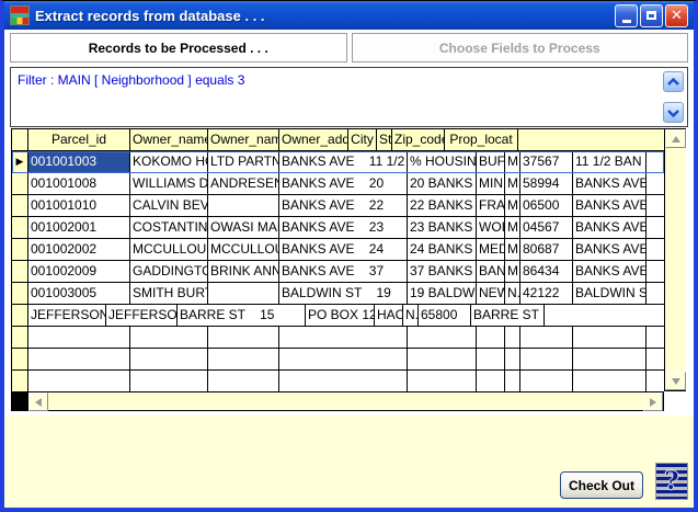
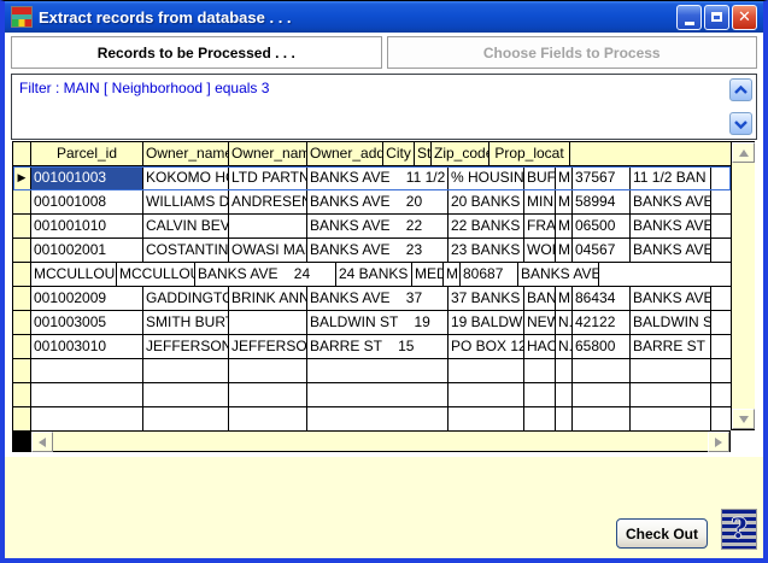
  Extract records from database . . .
  ✕
  Records to be Processed . . .
  Choose Fields to Process
  Filter : MAIN [ Neighborhood ] equals 3
  Parcel_id
  Owner_nam
  Owner_nam
  Owner_add
  City
  St
  Zip_cod
  Prop_locat
  ▶
  001001003
  KOKOMO H
  LTD PARTN
  BANKS AVE 11 1/2
  % HOUSIN
  BUF
  M.
  37567
  11 1/2 BAN
  001001008
  WILLIAMS D
  ANDRESEN
  BANKS AVE 20
  20 BANKS
  MIN
  M
  58994
  BANKS AVE
  001001010
  CALVIN BEV
  BANKS AVE 22
  22 BANKS
  FRA
  M.
  06500
  BANKS AVE
  001002001
  COSTANTIN
  OWASI MA
  BANKS AVE 23
  23 BANKS
  WOI
  M.
  04567
  BANKS AVE
- 001002002
  MCCULLOU
  MCCULLO
  BANKS AVE 24
  24 BANKS
  MED
  M.
  80687
  BANKS AVE
  001002009
  GADDINGTO
  BRINK ANN
  BANKS AVE 37
  37 BANKS
  BAN
  M
  86434
  BANKS AVE
  001003005
  SMITH BUR
  BALDWIN ST 19
  19 BALDW
  NEW
  N.
  42122
  BALDWIN S
+ 001003010
  JEFFERSON
  JEFFERSO
  BARRE ST 15
  PO BOX 12
  HAC
  N.
  65800
  BARRE ST
  Check Out
  ?
